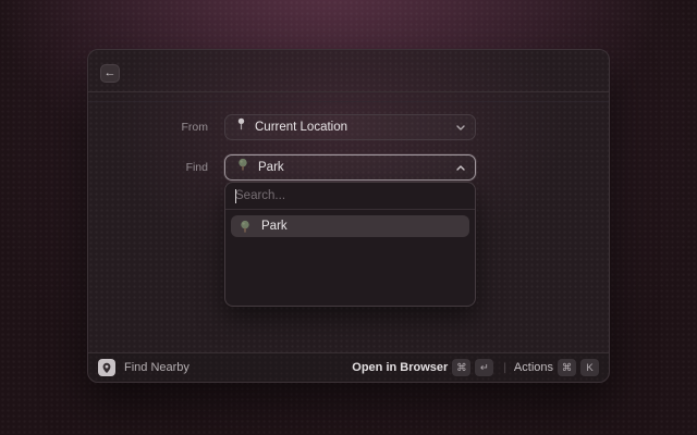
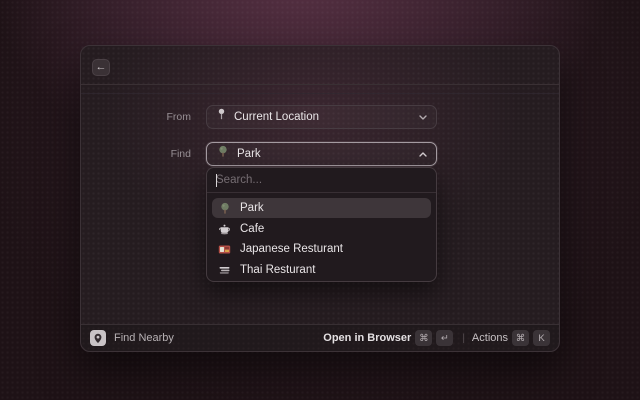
  ←
  From
  Current Location
  Find
  Park
  Search...
  Park
+ Cafe
+ Japanese Resturant
+ Thai Resturant
  Find Nearby
  Open in Browser
  ⌘
  ↵
  |
  Actions
  ⌘
  K
